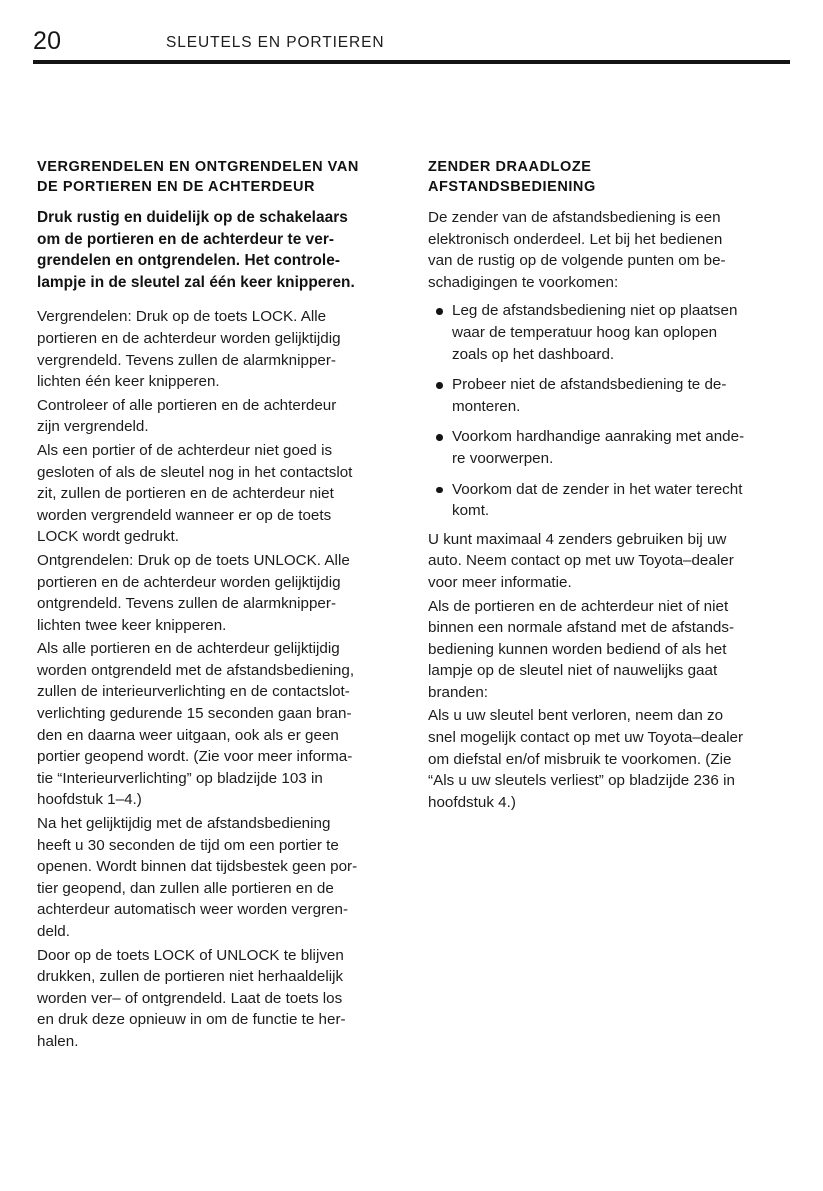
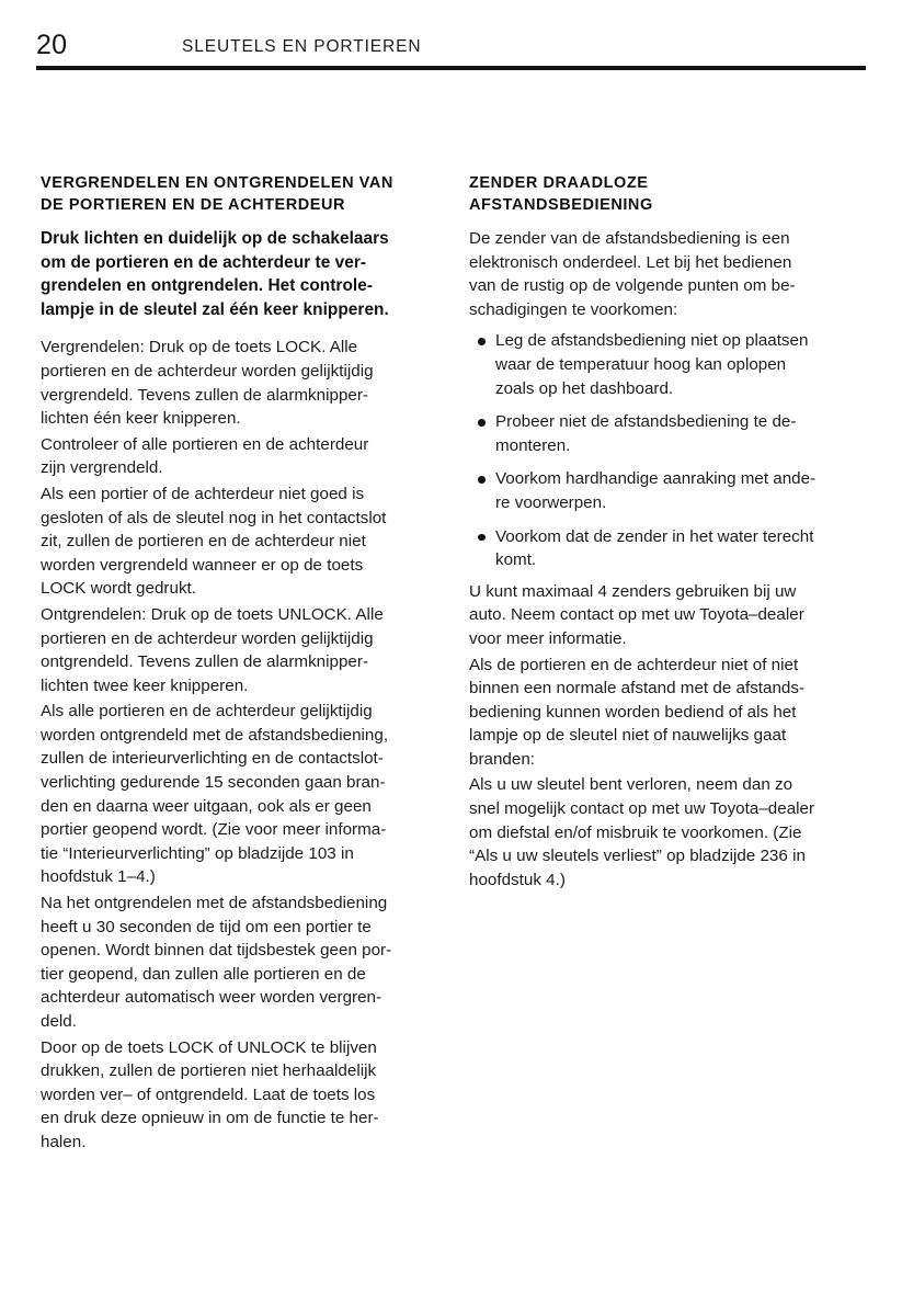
  20
  SLEUTELS EN PORTIEREN
  VERGRENDELEN EN ONTGRENDELEN VAN
  DE PORTIEREN EN DE ACHTERDEUR
- Druk rustig en duidelijk op de schakelaars
+ Druk lichten en duidelijk op de schakelaars
  om de portieren en de achterdeur te ver-
  grendelen en ontgrendelen. Het controle-
  lampje in de sleutel zal één keer knipperen.
  Vergrendelen: Druk op de toets LOCK. Alle
  portieren en de achterdeur worden gelijktijdig
  vergrendeld. Tevens zullen de alarmknipper-
  lichten één keer knipperen.
  Controleer of alle portieren en de achterdeur
  zijn vergrendeld.
  Als een portier of de achterdeur niet goed is
  gesloten of als de sleutel nog in het contactslot
  zit, zullen de portieren en de achterdeur niet
  worden vergrendeld wanneer er op de toets
  LOCK wordt gedrukt.
  Ontgrendelen: Druk op de toets UNLOCK. Alle
  portieren en de achterdeur worden gelijktijdig
  ontgrendeld. Tevens zullen de alarmknipper-
  lichten twee keer knipperen.
  Als alle portieren en de achterdeur gelijktijdig
  worden ontgrendeld met de afstandsbediening,
  zullen de interieurverlichting en de contactslot-
  verlichting gedurende 15 seconden gaan bran-
  den en daarna weer uitgaan, ook als er geen
  portier geopend wordt. (Zie voor meer informa-
  tie “Interieurverlichting” op bladzijde 103 in
  hoofdstuk 1–4.)
- Na het gelijktijdig met de afstandsbediening
+ Na het ontgrendelen met de afstandsbediening
  heeft u 30 seconden de tijd om een portier te
  openen. Wordt binnen dat tijdsbestek geen por-
  tier geopend, dan zullen alle portieren en de
  achterdeur automatisch weer worden vergren-
  deld.
  Door op de toets LOCK of UNLOCK te blijven
  drukken, zullen de portieren niet herhaaldelijk
  worden ver– of ontgrendeld. Laat de toets los
  en druk deze opnieuw in om de functie te her-
  halen.
  ZENDER DRAADLOZE
  AFSTANDSBEDIENING
  De zender van de afstandsbediening is een
  elektronisch onderdeel. Let bij het bedienen
  van de rustig op de volgende punten om be-
  schadigingen te voorkomen:
  Leg de afstandsbediening niet op plaatsen
  waar de temperatuur hoog kan oplopen
  zoals op het dashboard.
  Probeer niet de afstandsbediening te de-
  monteren.
  Voorkom hardhandige aanraking met ande-
  re voorwerpen.
  Voorkom dat de zender in het water terecht
  komt.
  U kunt maximaal 4 zenders gebruiken bij uw
  auto. Neem contact op met uw Toyota–dealer
  voor meer informatie.
  Als de portieren en de achterdeur niet of niet
  binnen een normale afstand met de afstands-
  bediening kunnen worden bediend of als het
  lampje op de sleutel niet of nauwelijks gaat
  branden:
  Als u uw sleutel bent verloren, neem dan zo
  snel mogelijk contact op met uw Toyota–dealer
  om diefstal en/of misbruik te voorkomen. (Zie
  “Als u uw sleutels verliest” op bladzijde 236 in
  hoofdstuk 4.)
